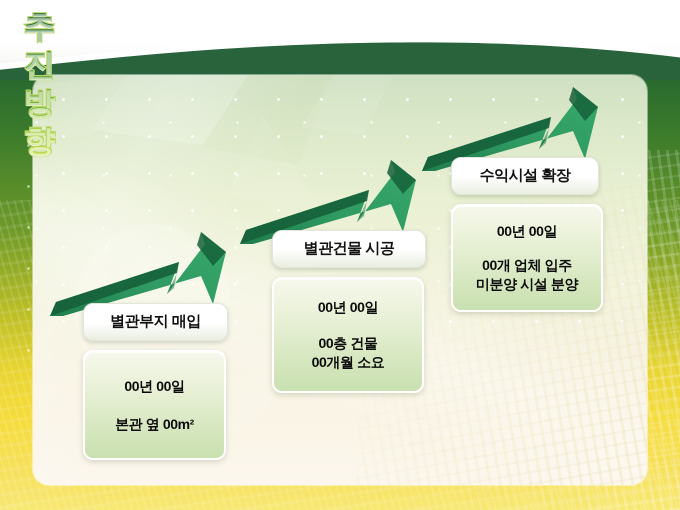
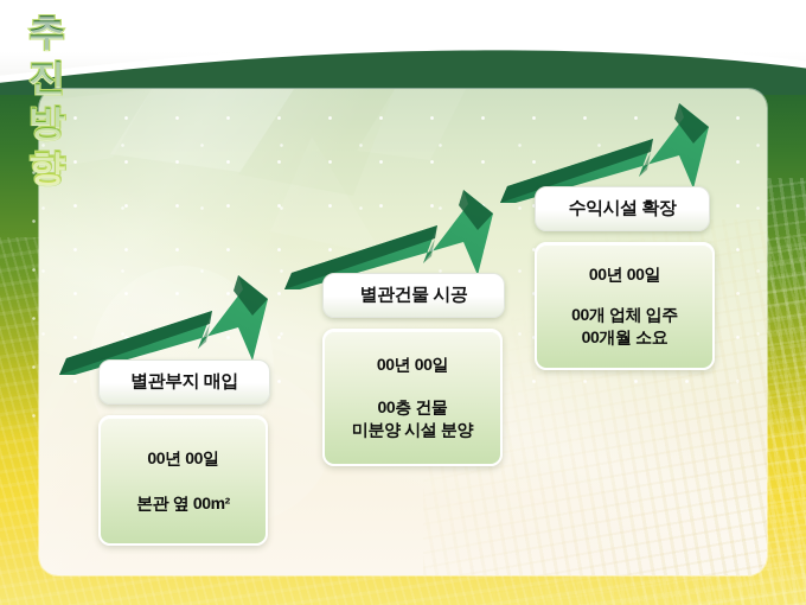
  추진방향
  별관부지 매입
  00년 00일
  본관 옆 00m²
  별관건물 시공
  00년 00일
  00층 건물
- 00개월 소요
+ 미분양 시설 분양
  수익시설 확장
  00년 00일
  00개 업체 입주
- 미분양 시설 분양
+ 00개월 소요
